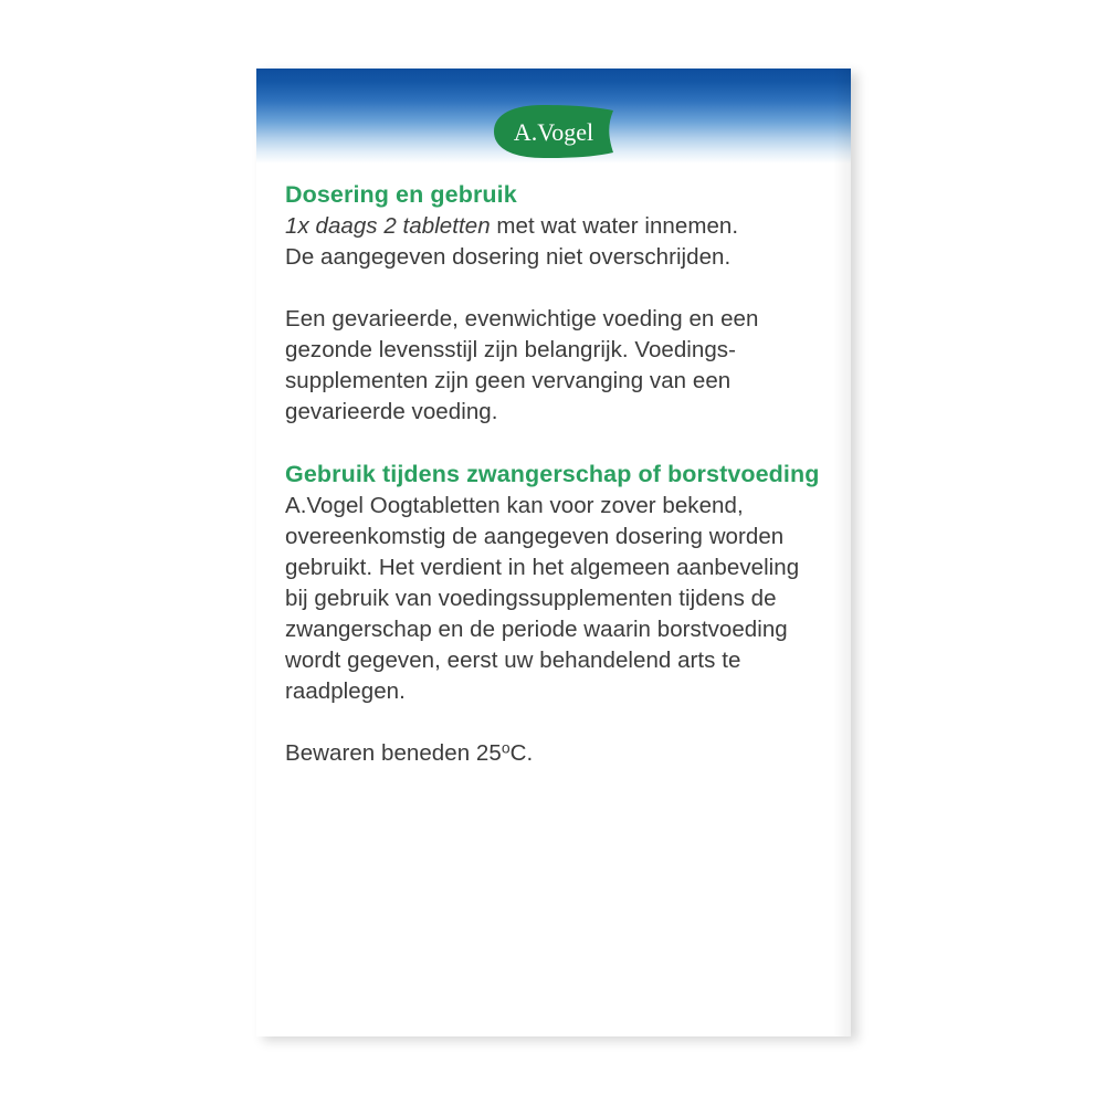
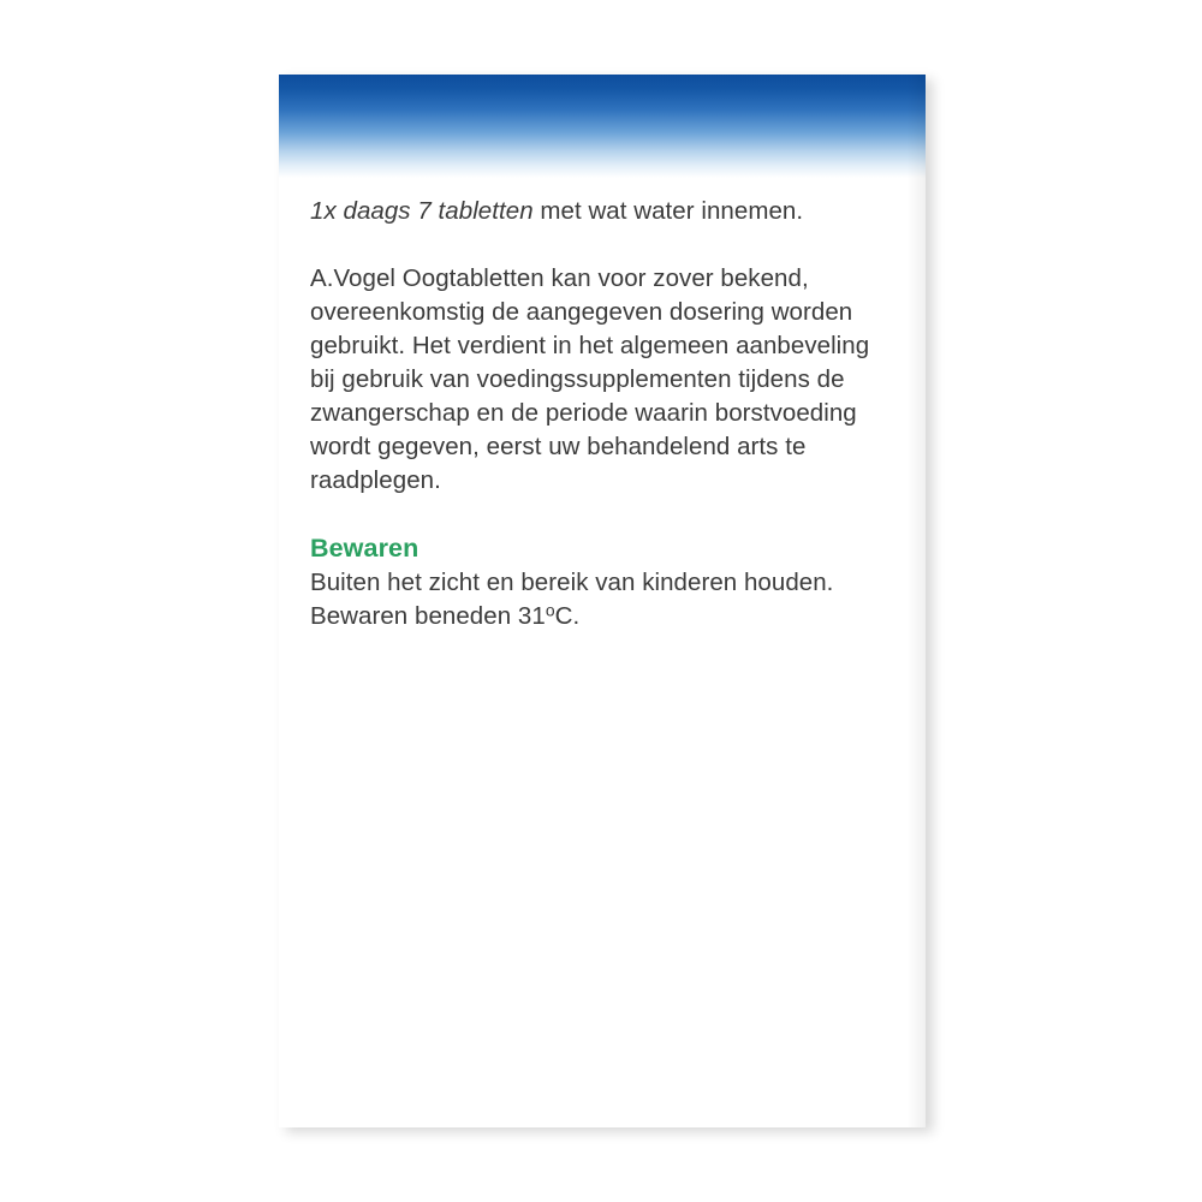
- A.Vogel
- Dosering en gebruik
- 1x daags 2 tabletten met wat water innemen.
+ 1x daags 7 tabletten met wat water innemen.
- De aangegeven dosering niet overschrijden.
- Een gevarieerde, evenwichtige voeding en een gezonde levensstijl zijn belangrijk. Voedings-supplementen zijn geen vervanging van een gevarieerde voeding.
- Gebruik tijdens zwangerschap of borstvoeding
  A.Vogel Oogtabletten kan voor zover bekend, overeenkomstig de aangegeven dosering worden gebruikt. Het verdient in het algemeen aanbeveling bij gebruik van voedingssupplementen tijdens de zwangerschap en de periode waarin borstvoeding wordt gegeven, eerst uw behandelend arts te raadplegen.
+ Bewaren
+ Buiten het zicht en bereik van kinderen houden.
- Bewaren beneden 25oC.
+ Bewaren beneden 31oC.
